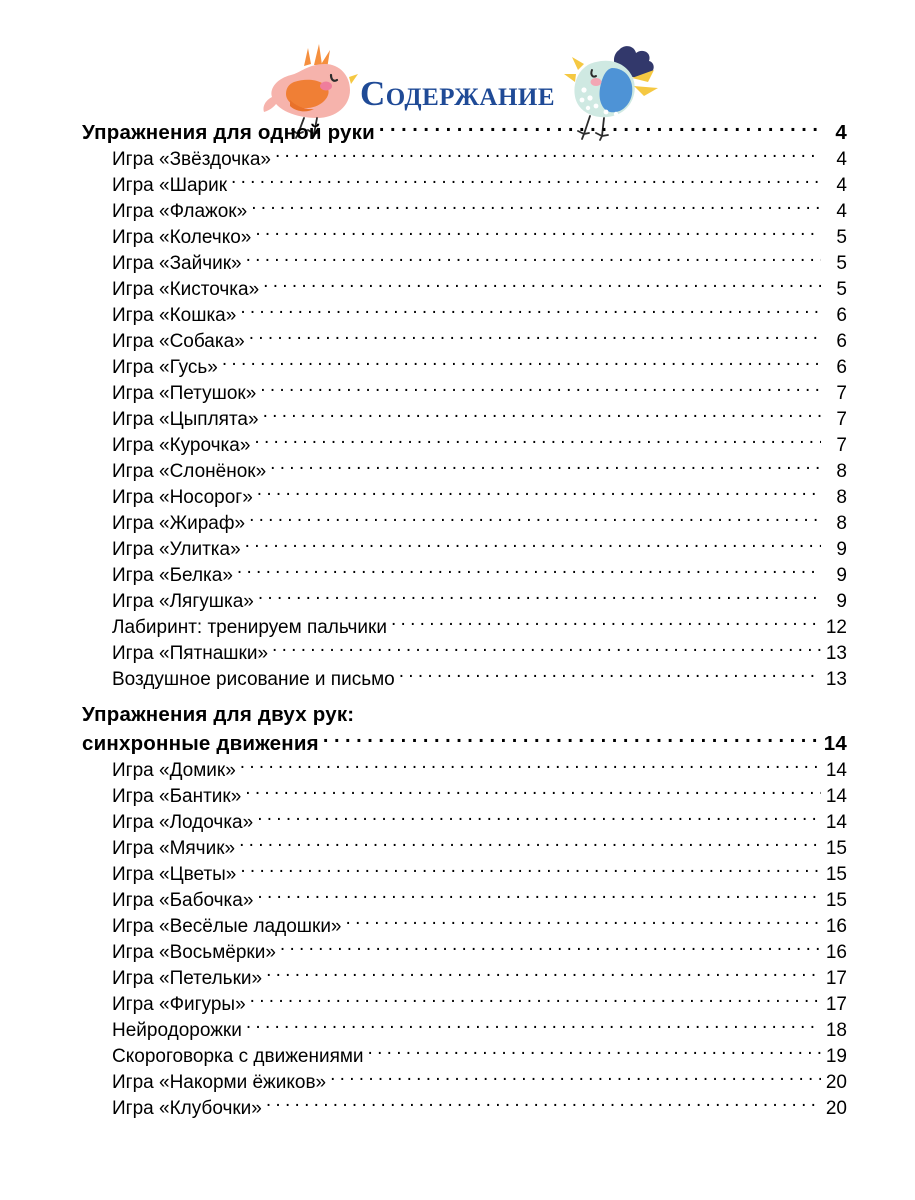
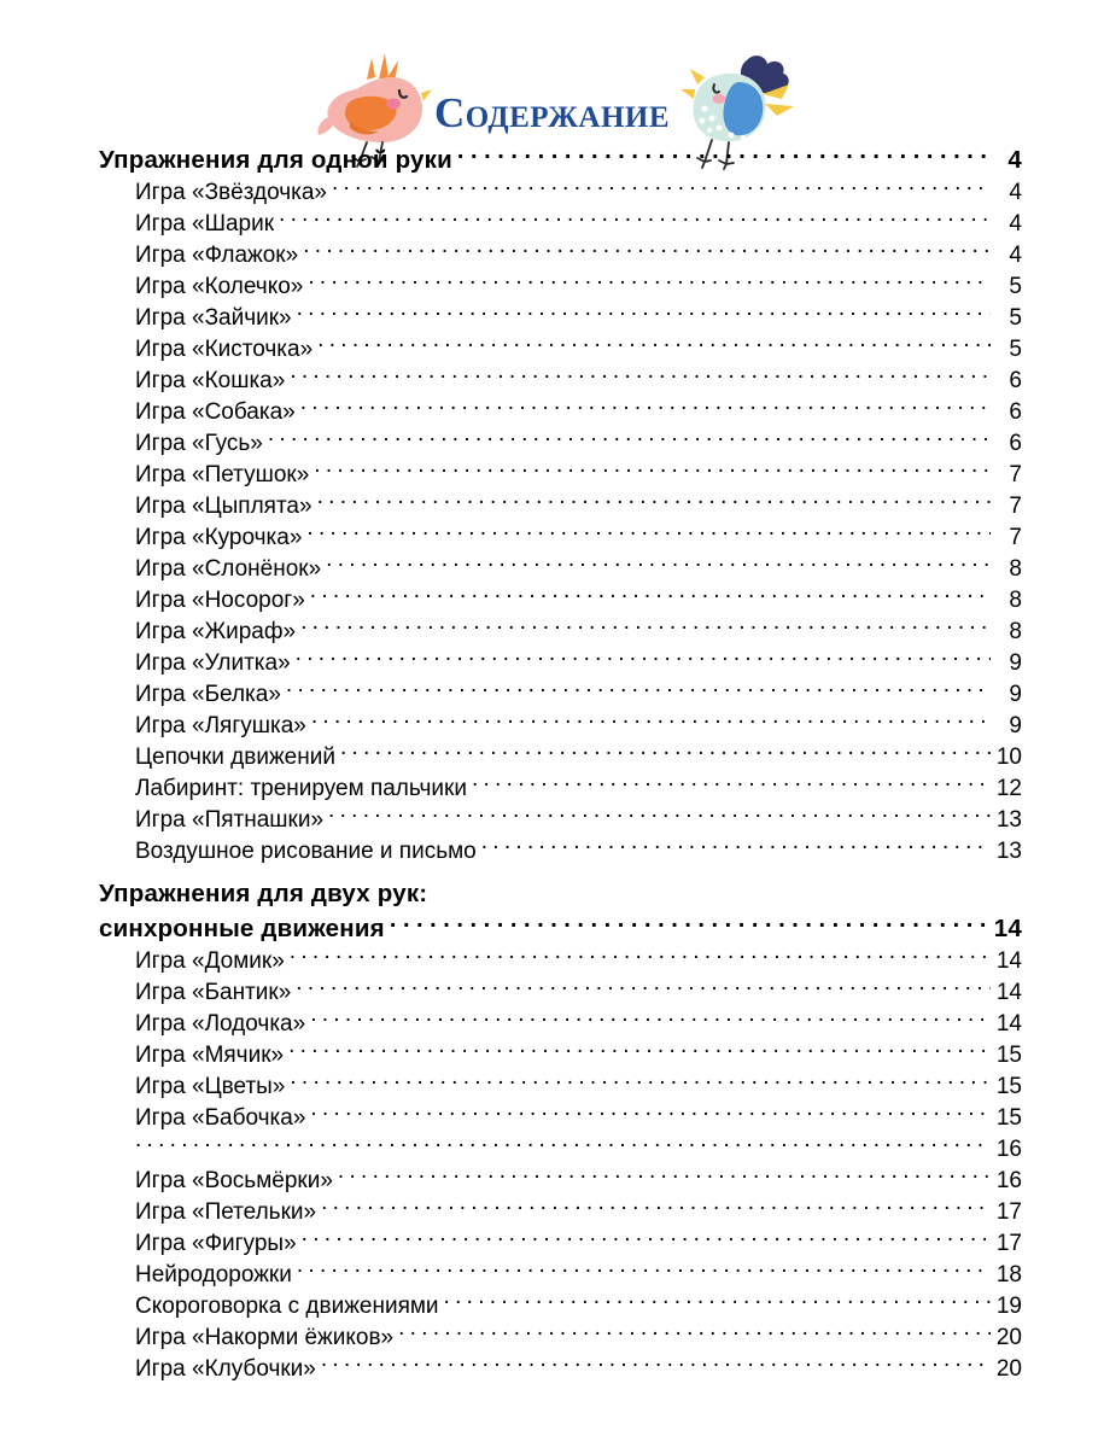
  Содержание
  Упражнения для одной руки
  4
  Игра «Звёздочка»
  4
  Игра «Шарик
  4
  Игра «Флажок»
  4
  Игра «Колечко»
  5
  Игра «Зайчик»
  5
  Игра «Кисточка»
  5
  Игра «Кошка»
  6
  Игра «Собака»
  6
  Игра «Гусь»
  6
  Игра «Петушок»
  7
  Игра «Цыплята»
  7
  Игра «Курочка»
  7
  Игра «Слонёнок»
  8
  Игра «Носорог»
  8
  Игра «Жираф»
  8
  Игра «Улитка»
  9
  Игра «Белка»
  9
  Игра «Лягушка»
  9
+ Цепочки движений
+ 10
  Лабиринт: тренируем пальчики
  12
  Игра «Пятнашки»
  13
  Воздушное рисование и письмо
  13
  Упражнения для двух рук:
  синхронные движения
  14
  Игра «Домик»
  14
  Игра «Бантик»
  14
  Игра «Лодочка»
  14
  Игра «Мячик»
  15
  Игра «Цветы»
  15
  Игра «Бабочка»
  15
- Игра «Весёлые ладошки»
  16
  Игра «Восьмёрки»
  16
  Игра «Петельки»
  17
  Игра «Фигуры»
  17
  Нейродорожки
  18
  Скороговорка с движениями
  19
  Игра «Накорми ёжиков»
  20
  Игра «Клубочки»
  20
